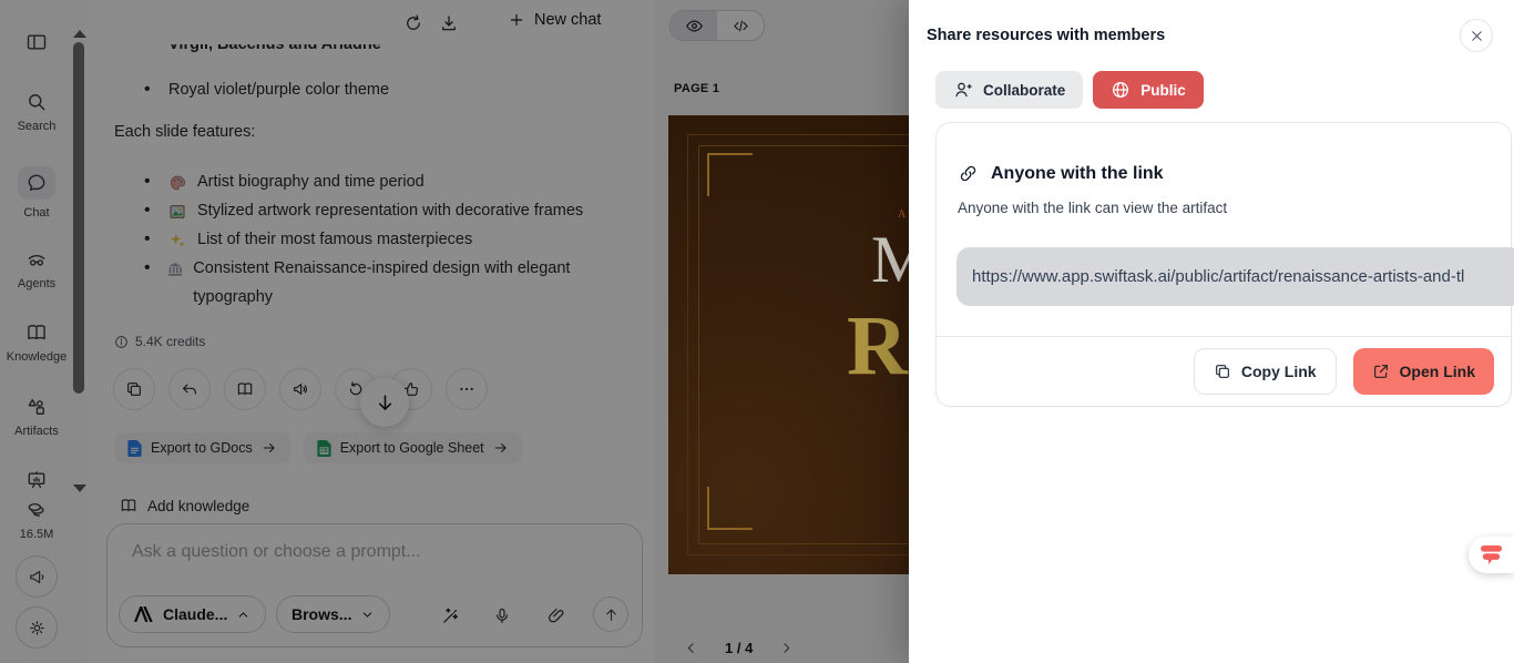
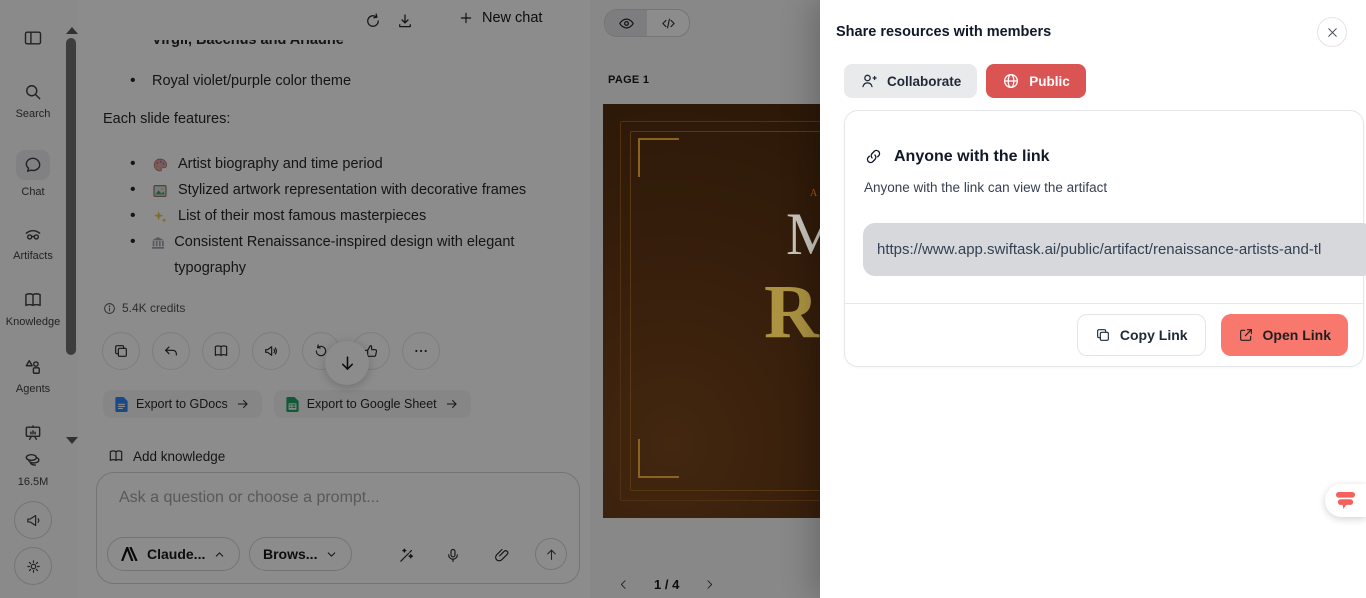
  Search
  Chat
- Agents
+ Artifacts
  Knowledge
- Artifacts
+ Agents
  16.5M
  New chat
  Virgil, Bacchus and Ariadne
  •
  Royal violet/purple color theme
  Each slide features:
  •
  Artist biography and time period
  •
  Stylized artwork representation with decorative frames
  •
  List of their most famous masterpieces
  •
  Consistent Renaissance-inspired design with elegant typography
  5.4K credits
  Export to GDocs
  Export to Google Sheet
  Add knowledge
  Ask a question or choose a prompt...
  Claude...
  Brows...
  PAGE 1
  A
  M
  1 / 4
  Share resources with members
  Collaborate
  Public
  Anyone with the link
  Anyone with the link can view the artifact
  https://www.app.swiftask.ai/public/artifact/renaissance-artists-and-tl
  Copy Link
  Open Link
